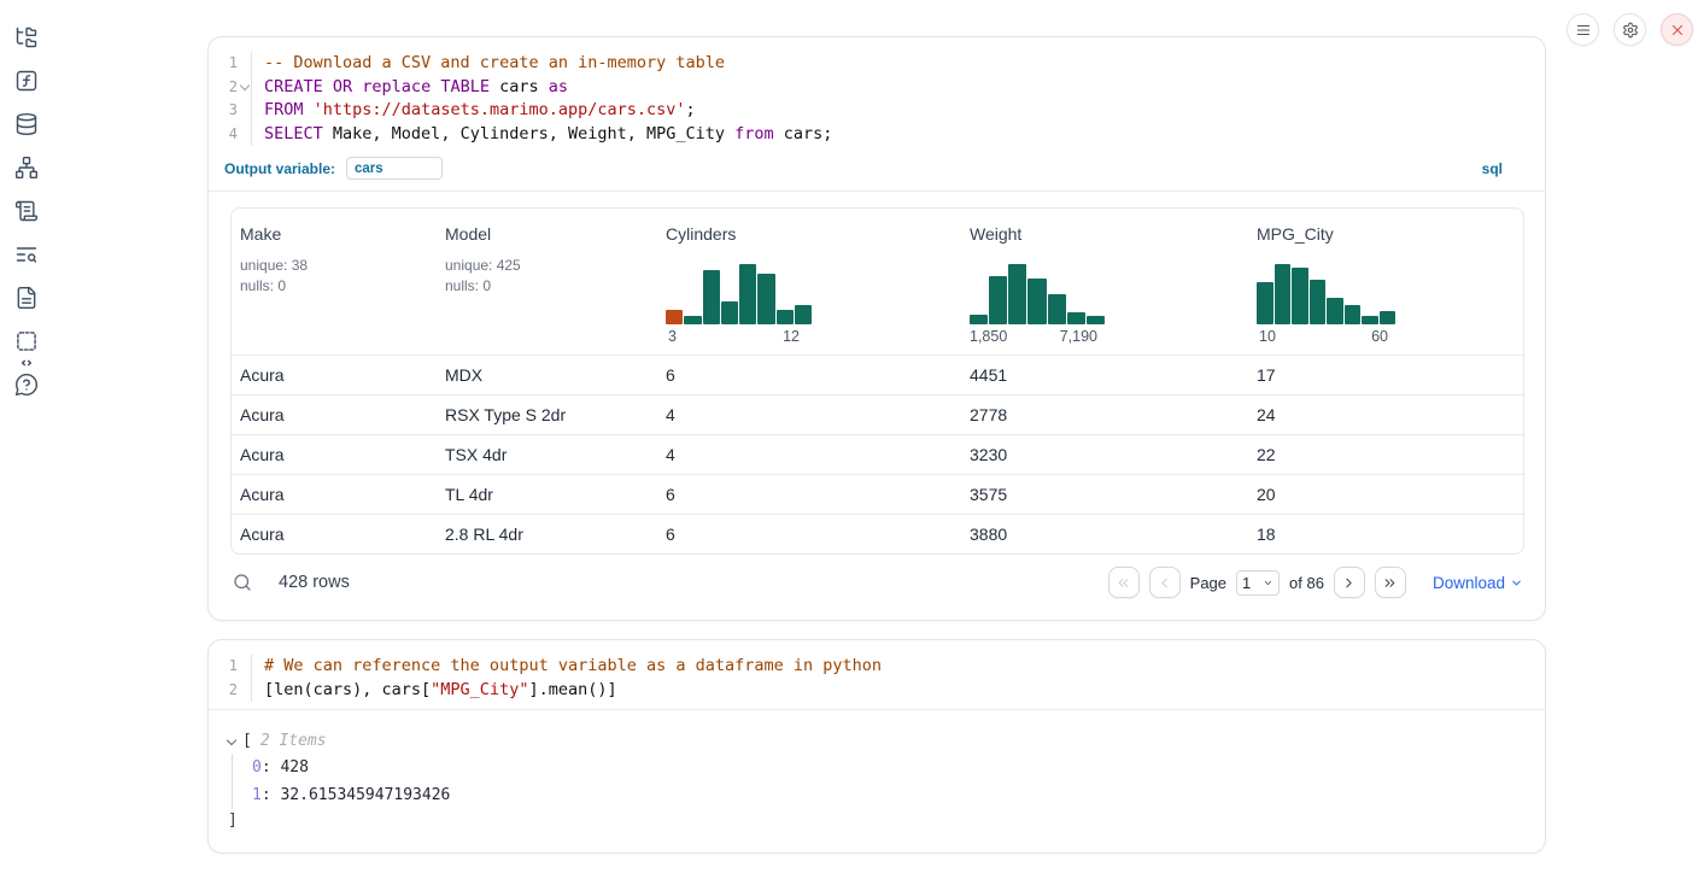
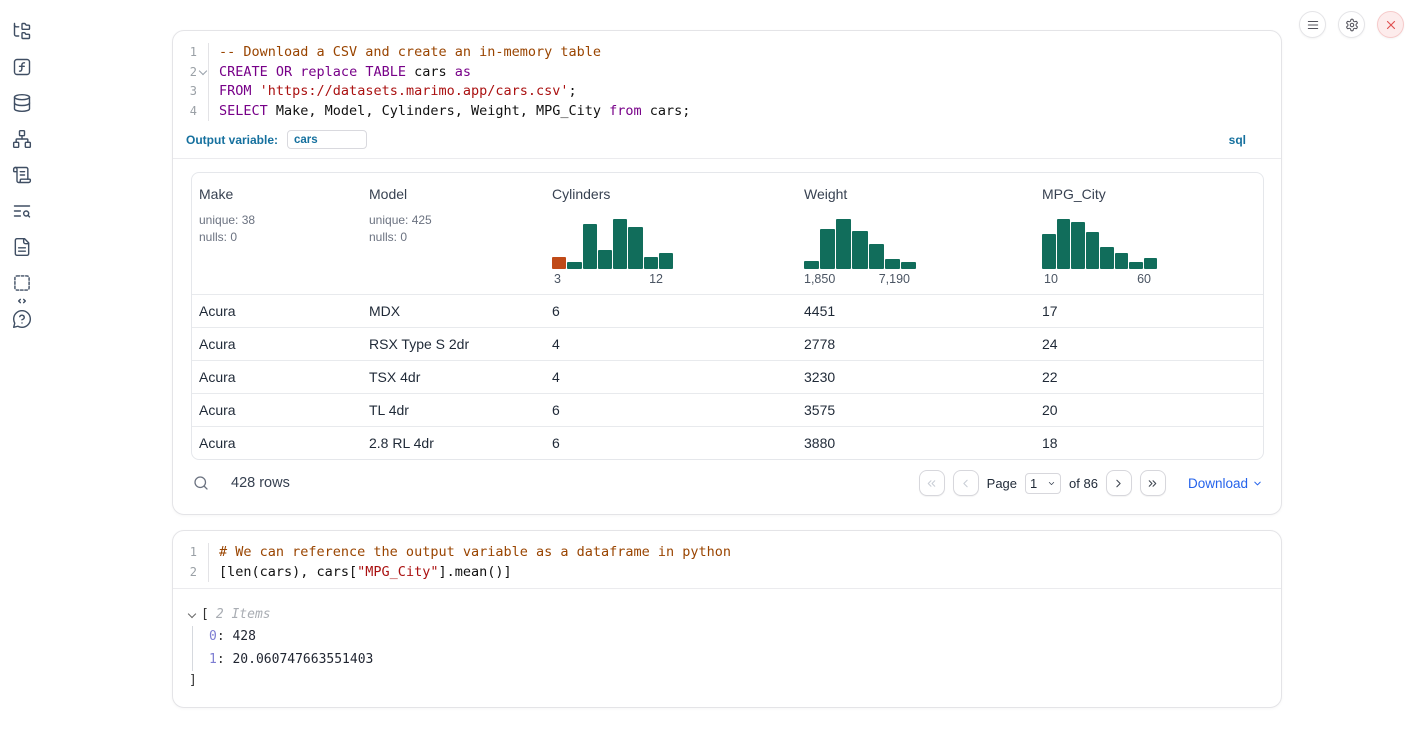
  1
  -- Download a CSV and create an in-memory table
  2
  CREATE OR replace TABLE cars as
  3
  FROM 'https://datasets.marimo.app/cars.csv';
  4
  SELECT Make, Model, Cylinders, Weight, MPG_City from cars;
  Output variable:
  cars
  sql
  Make
  unique: 38
  nulls: 0
  Model
  unique: 425
  nulls: 0
  Cylinders
  3
  12
  Weight
  1,850
  7,190
  MPG_City
  10
  60
  Acura
  MDX
  6
  4451
  17
  Acura
  RSX Type S 2dr
  4
  2778
  24
  Acura
  TSX 4dr
  4
  3230
  22
  Acura
  TL 4dr
  6
  3575
  20
  Acura
  2.8 RL 4dr
  6
  3880
  18
  428 rows
  Page
  1
  of 86
  Download
  1
  # We can reference the output variable as a dataframe in python
  2
  [len(cars), cars["MPG_City"].mean()]
  [
  2 Items
  0: 428
- 1: 32.615345947193426
+ 1: 20.060747663551403
  ]
